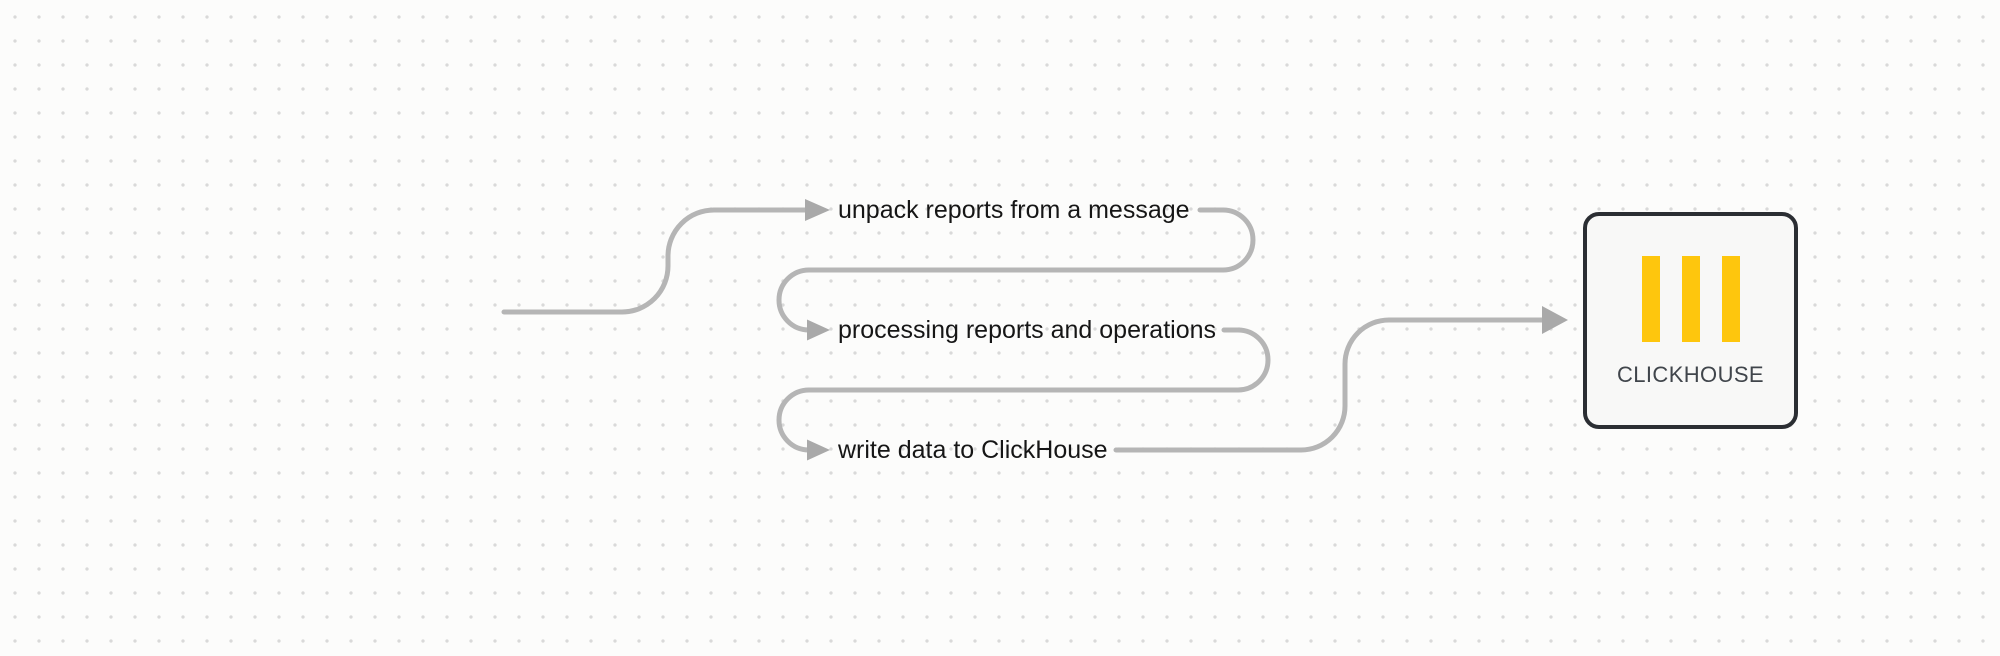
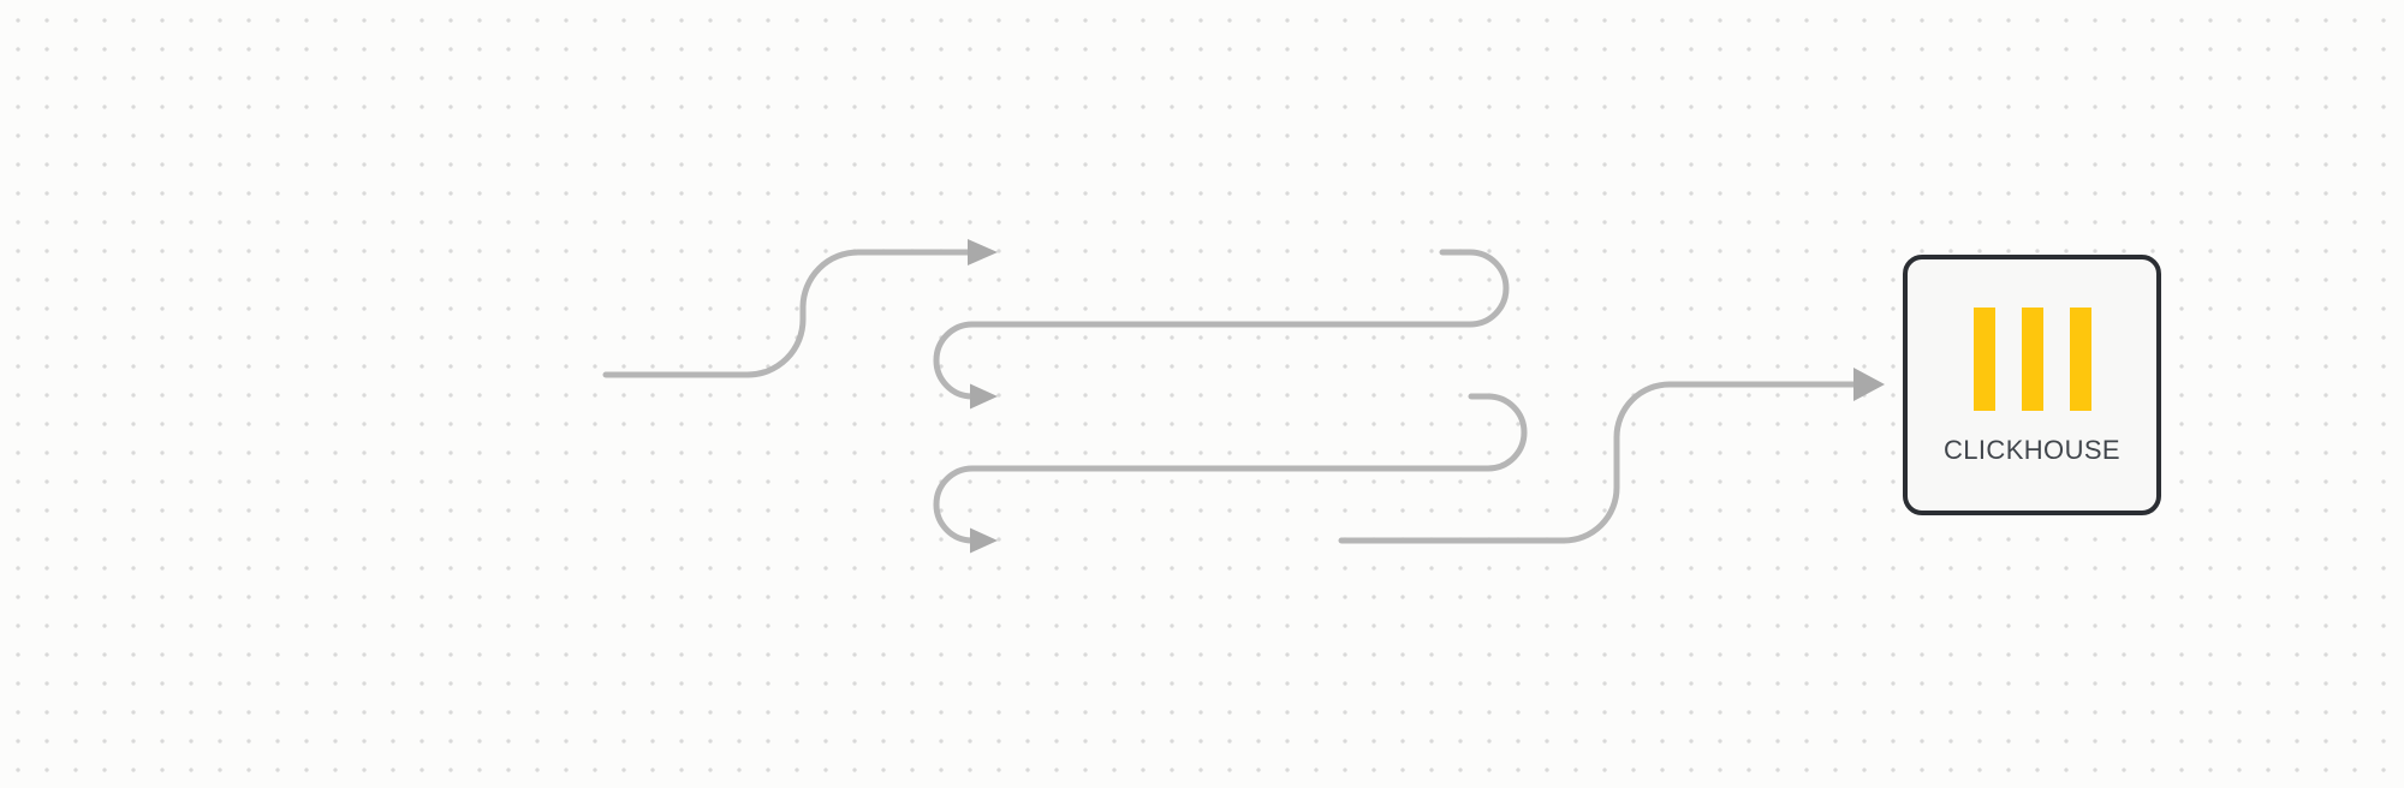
  CLICKHOUSE
- unpack reports from a message
- processing reports and operations
- write data to ClickHouse
